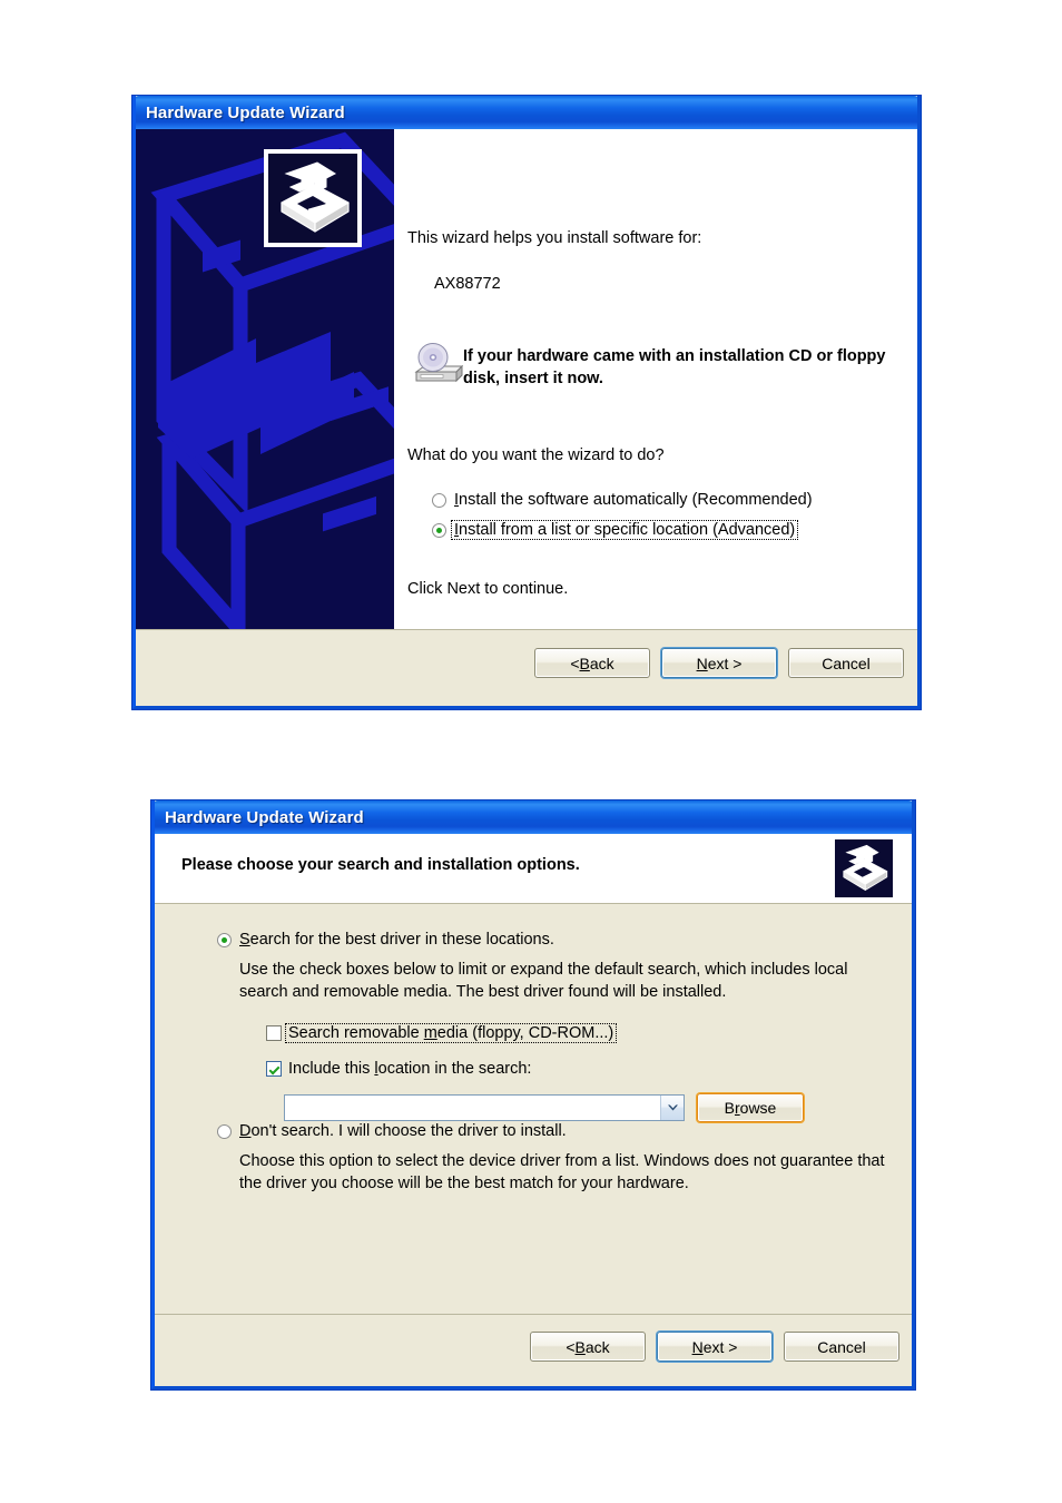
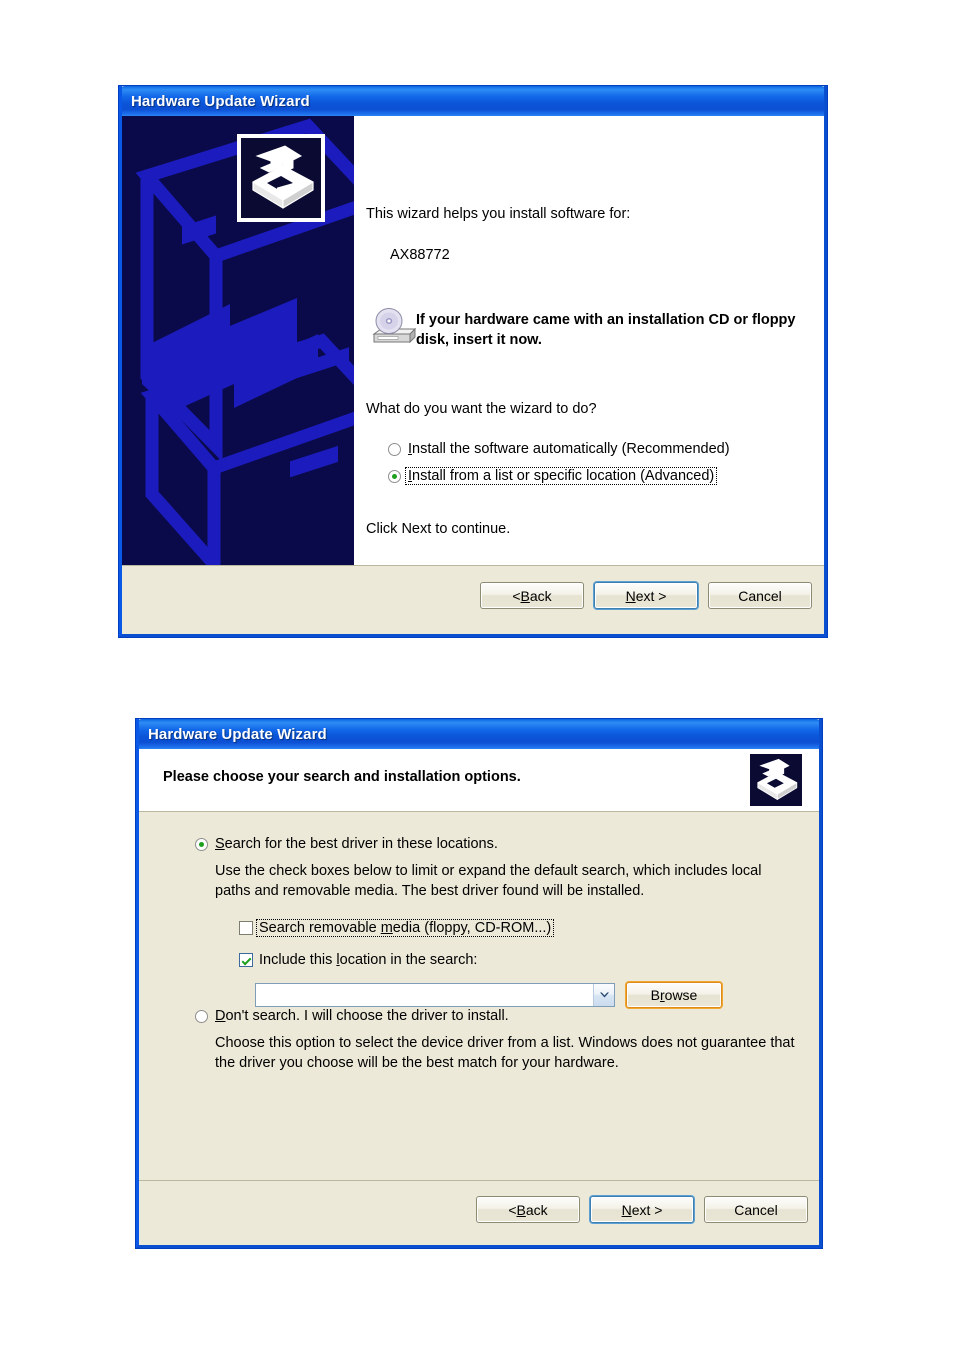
  Hardware Update Wizard
  This wizard helps you install software for:
  AX88772
  If your hardware came with an installation CD or floppy disk, insert it now.
  What do you want the wizard to do?
  Install the software automatically (Recommended)
  Install from a list or specific location (Advanced)
  Click Next to continue.
  <
  B
  ack
  N
  ext >
  Cancel
  Hardware Update Wizard
  Please choose your search and installation options.
  Search for the best driver in these locations.
- Use the check boxes below to limit or expand the default search, which includes local search and removable media. The best driver found will be installed.
+ Use the check boxes below to limit or expand the default search, which includes local paths and removable media. The best driver found will be installed.
  Search removable media (floppy, CD-ROM...)
  Include this location in the search:
  B
  r
  owse
  Don't search. I will choose the driver to install.
  Choose this option to select the device driver from a list. Windows does not guarantee that the driver you choose will be the best match for your hardware.
  <
  B
  ack
  N
  ext >
  Cancel
